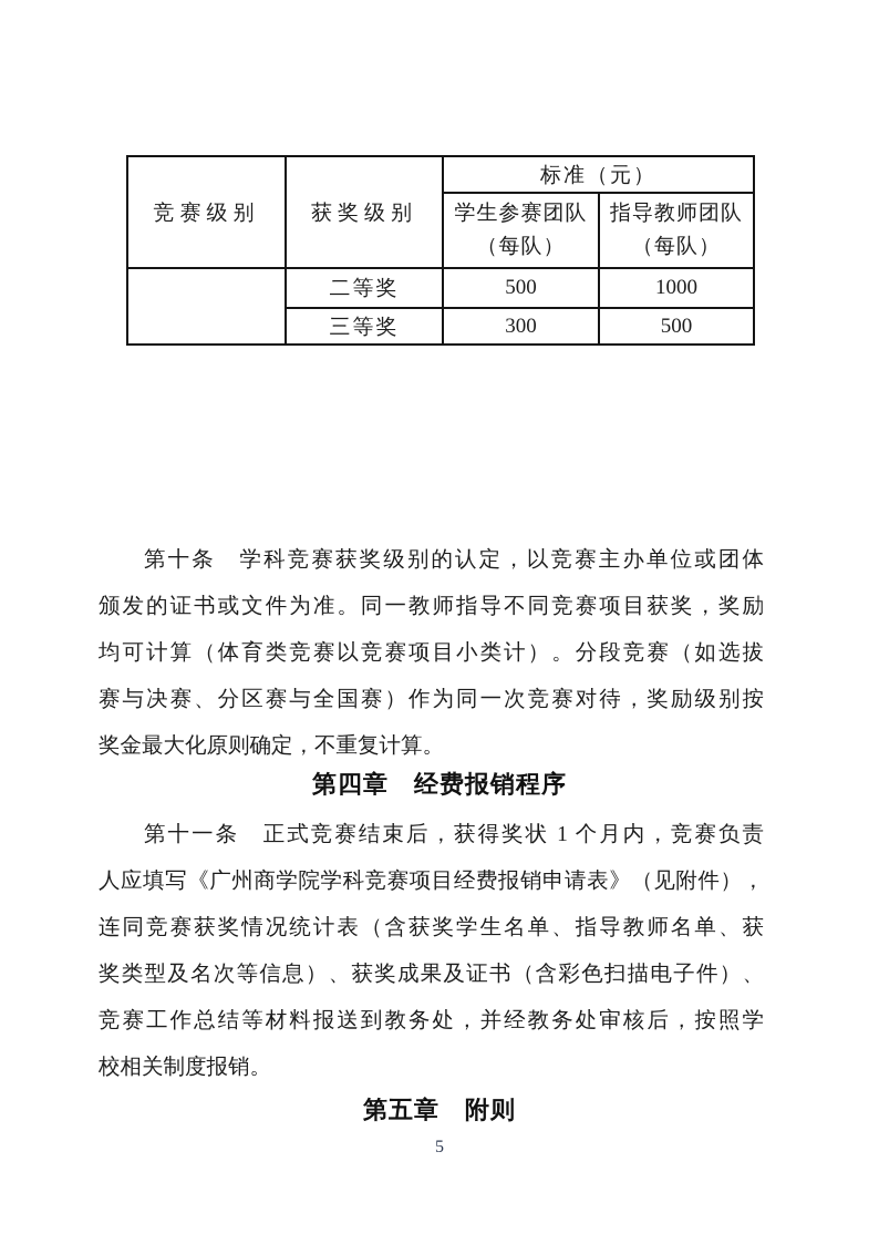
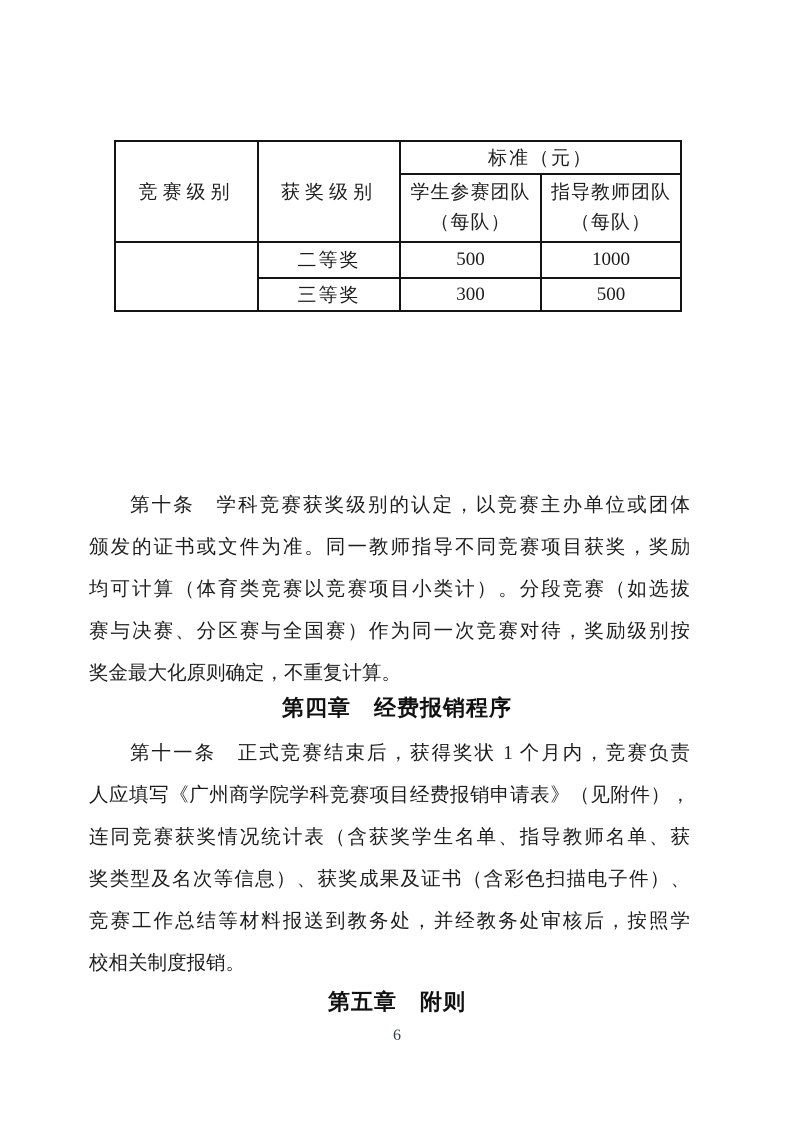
  竞赛级别	获奖级别	标准（元）
  学生参赛团队 （每队）	指导教师团队 （每队）
  	二等奖	500	1000
  三等奖	300	500
  第十条 学科竞赛获奖级别的认定，以竞赛主办单位或团体
  颁发的证书或文件为准。同一教师指导不同竞赛项目获奖，奖励
  均可计算（体育类竞赛以竞赛项目小类计）。分段竞赛（如选拔
  赛与决赛、分区赛与全国赛）作为同一次竞赛对待，奖励级别按
  奖金最大化原则确定，不重复计算。
  第四章 经费报销程序
  第十一条 正式竞赛结束后，获得奖状 1 个月内，竞赛负责
  人应填写《广州商学院学科竞赛项目经费报销申请表》（见附件），
  连同竞赛获奖情况统计表（含获奖学生名单、指导教师名单、获
  奖类型及名次等信息）、获奖成果及证书（含彩色扫描电子件）、
  竞赛工作总结等材料报送到教务处，并经教务处审核后，按照学
  校相关制度报销。
  第五章 附则
- 5
+ 6
